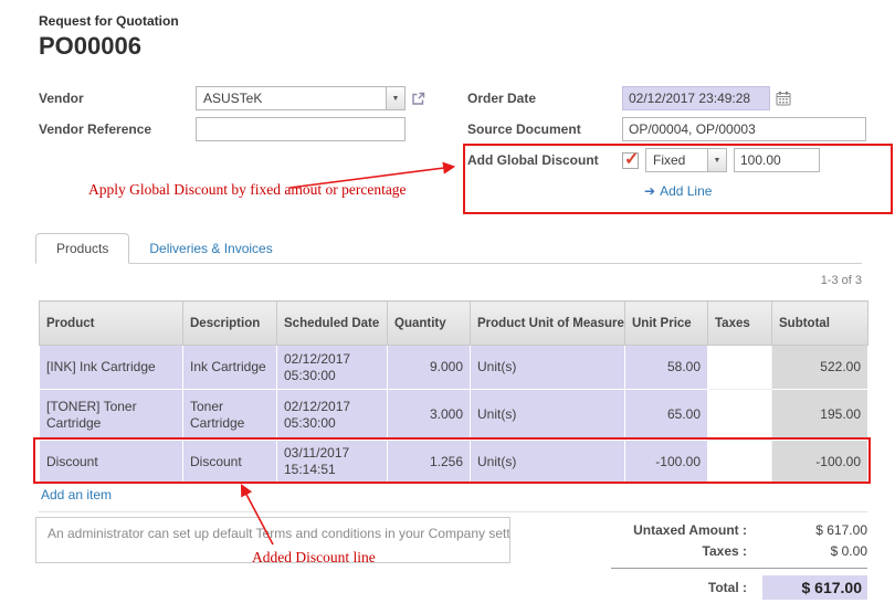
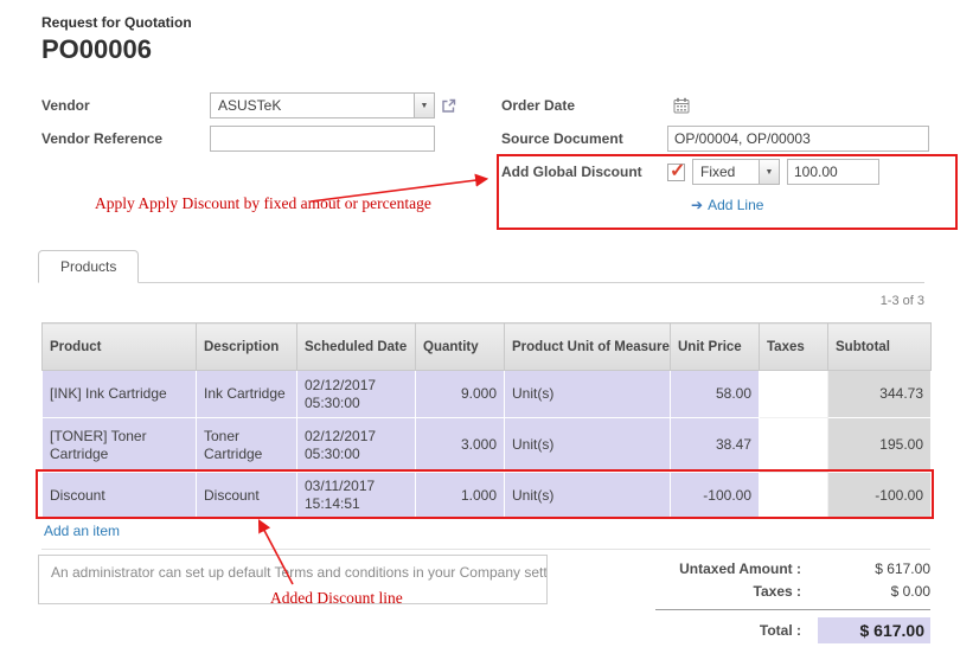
  Request for Quotation
  PO00006
  Vendor
  ASUSTeK
  Vendor Reference
  Order Date
- 02/12/2017 23:49:28
  Source Document
  OP/00004, OP/00003
  Add Global Discount
  ✓
  Fixed
  100.00
  ➔ Add Line
  Products
- Deliveries & Invoices
  1-3 of 3
  Product	Description	Scheduled Date	Quantity	Product Unit of Measure	Unit Price	Taxes	Subtotal
- [INK] Ink Cartridge	Ink Cartridge	02/12/2017 05:30:00	9.000	Unit(s)	58.00		522.00
+ [INK] Ink Cartridge	Ink Cartridge	02/12/2017 05:30:00	9.000	Unit(s)	58.00		344.73
- [TONER] Toner Cartridge	Toner Cartridge	02/12/2017 05:30:00	3.000	Unit(s)	65.00		195.00
+ [TONER] Toner Cartridge	Toner Cartridge	02/12/2017 05:30:00	3.000	Unit(s)	38.47		195.00
- Discount	Discount	03/11/2017 15:14:51	1.256	Unit(s)	-100.00		-100.00
+ Discount	Discount	03/11/2017 15:14:51	1.000	Unit(s)	-100.00		-100.00
  Add an item
  An administrator can set up default Trms and conditions in your Company sett
  Untaxed Amount :
  $ 617.00
  Taxes :
  $ 0.00
  Total :
  $ 617.00
- Apply Global Discount by fixed amout or percentage
+ Apply Apply Discount by fixed amout or percentage
  Added Discount line
